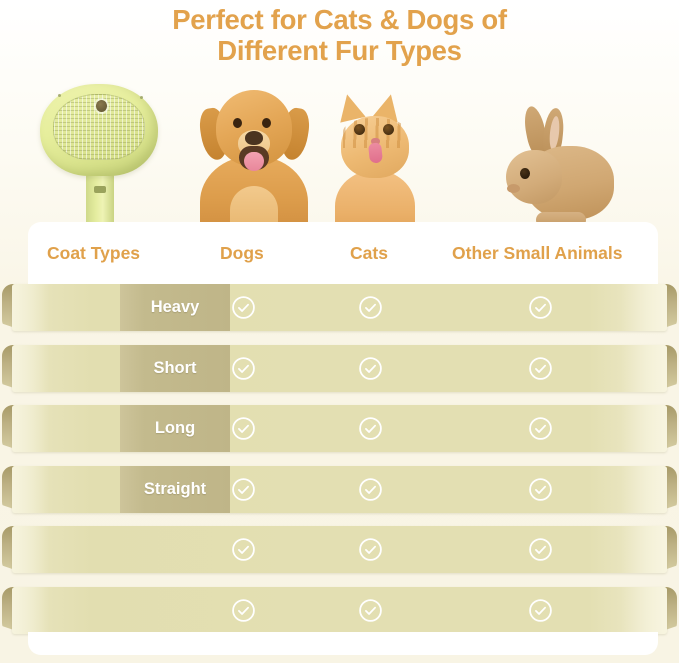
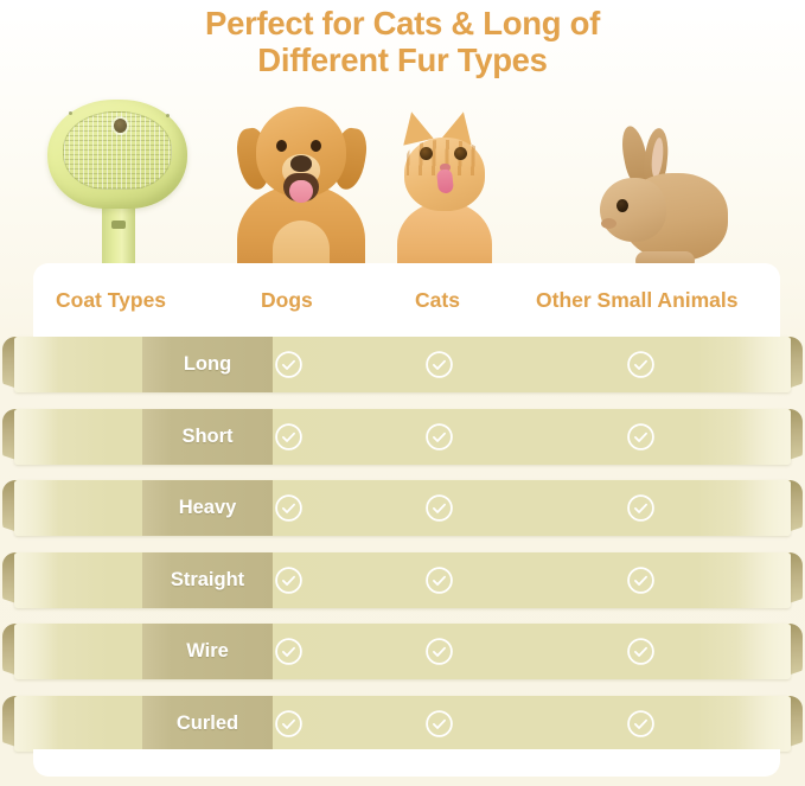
- Perfect for Cats & Dogs of
+ Perfect for Cats & Long of
  Different Fur Types
  Coat Types
  Dogs
  Cats
  Other Small Animals
- Heavy
+ Long
  Short
- Long
+ Heavy
  Straight
+ Wire
+ Curled
